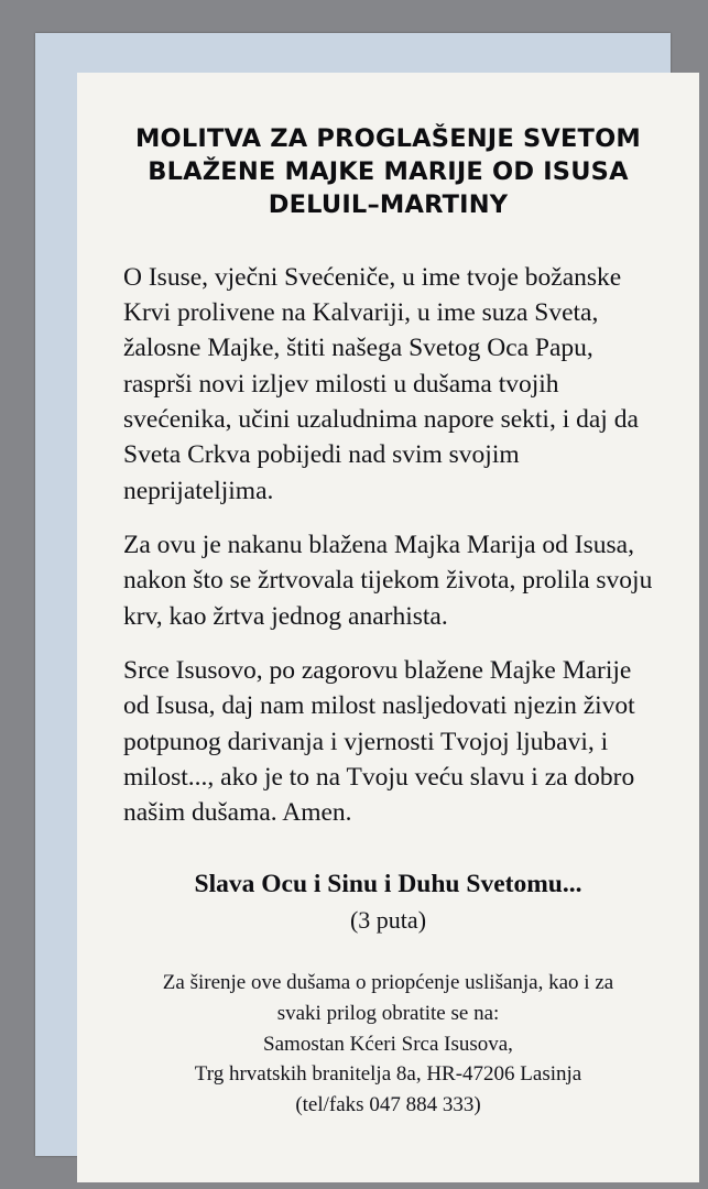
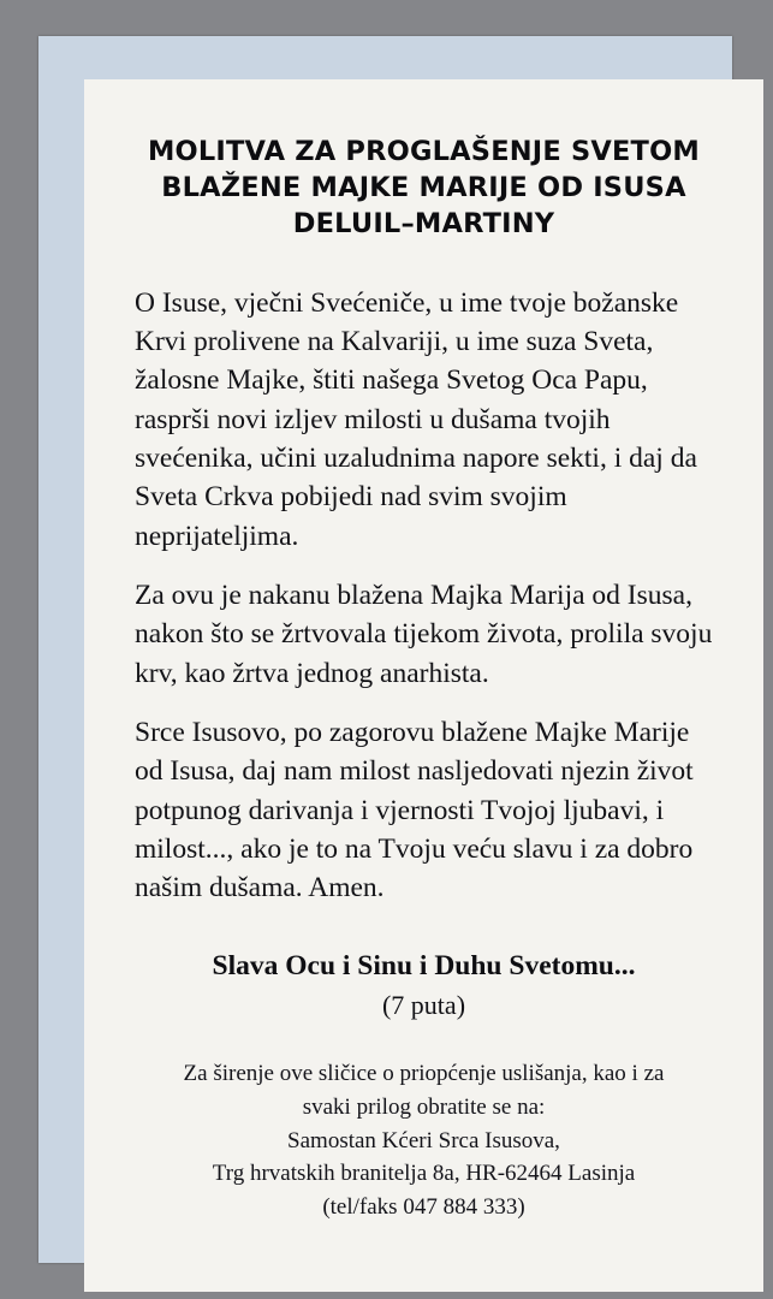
  MOLITVA ZA PROGLAŠENJE SVETOM
  BLAŽENE MAJKE MARIJE OD ISUSA
  DELUIL–MARTINY
  O Isuse, vječni Svećeniče, u ime tvoje božanske Krvi prolivene na Kalvariji, u ime suza Sveta, žalosne Majke, štiti našega Svetog Oca Papu, rasprši novi izljev milosti u dušama tvojih svećenika, učini uzaludnima napore sekti, i daj da Sveta Crkva pobijedi nad svim svojim neprijateljima.
  Za ovu je nakanu blažena Majka Marija od Isusa, nakon što se žrtvovala tijekom života, prolila svoju krv, kao žrtva jednog anarhista.
  Srce Isusovo, po zagorovu blažene Majke Marije od Isusa, daj nam milost nasljedovati njezin život potpunog darivanja i vjernosti Tvojoj ljubavi, i milost..., ako je to na Tvoju veću slavu i za dobro našim dušama. Amen.
  Slava Ocu i Sinu i Duhu Svetomu...
- (3 puta)
+ (7 puta)
- Za širenje ove dušama o priopćenje uslišanja, kao i za
+ Za širenje ove sličice o priopćenje uslišanja, kao i za
  svaki prilog obratite se na:
  Samostan Kćeri Srca Isusova,
- Trg hrvatskih branitelja 8a, HR-47206 Lasinja
+ Trg hrvatskih branitelja 8a, HR-62464 Lasinja
  (tel/faks 047 884 333)
